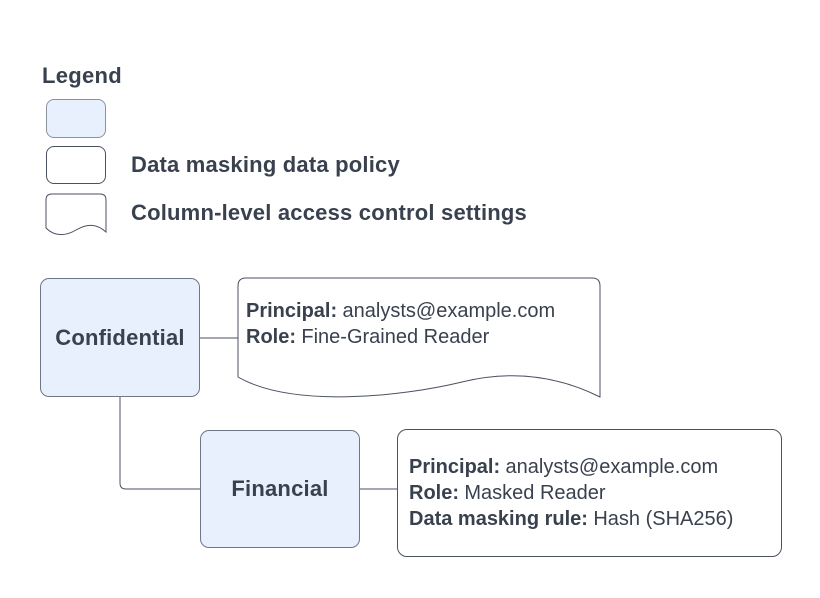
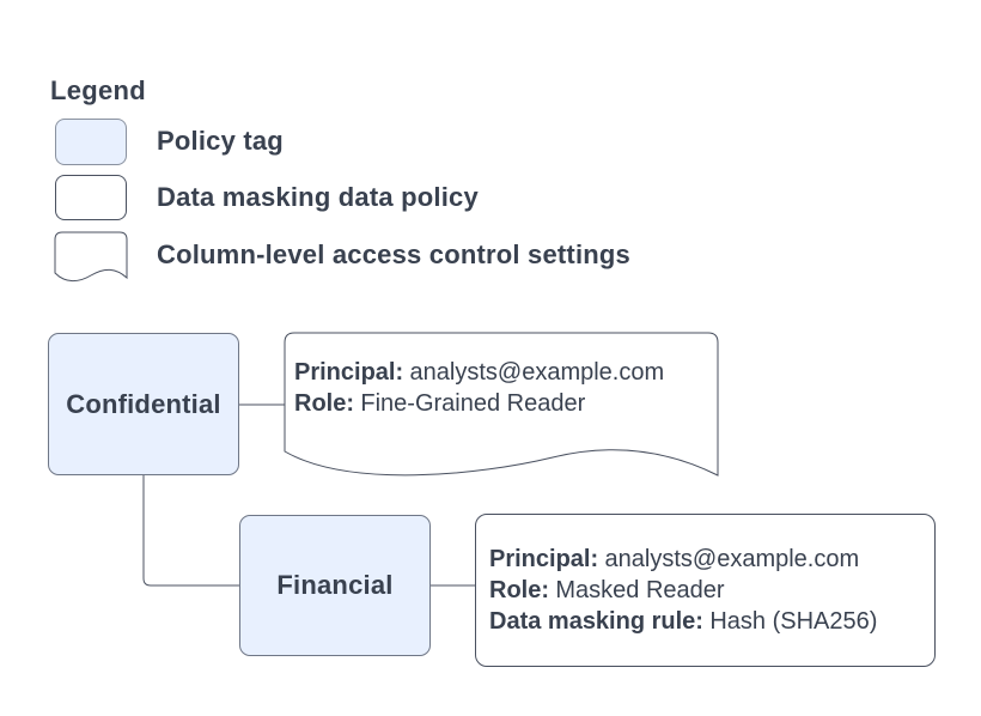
  Legend
+ Policy tag
  Data masking data policy
  Column-level access control settings
  Confidential
  Principal: analysts@example.com
  Role: Fine-Grained Reader
  Financial
  Principal: analysts@example.com
  Role: Masked Reader
  Data masking rule: Hash (SHA256)
